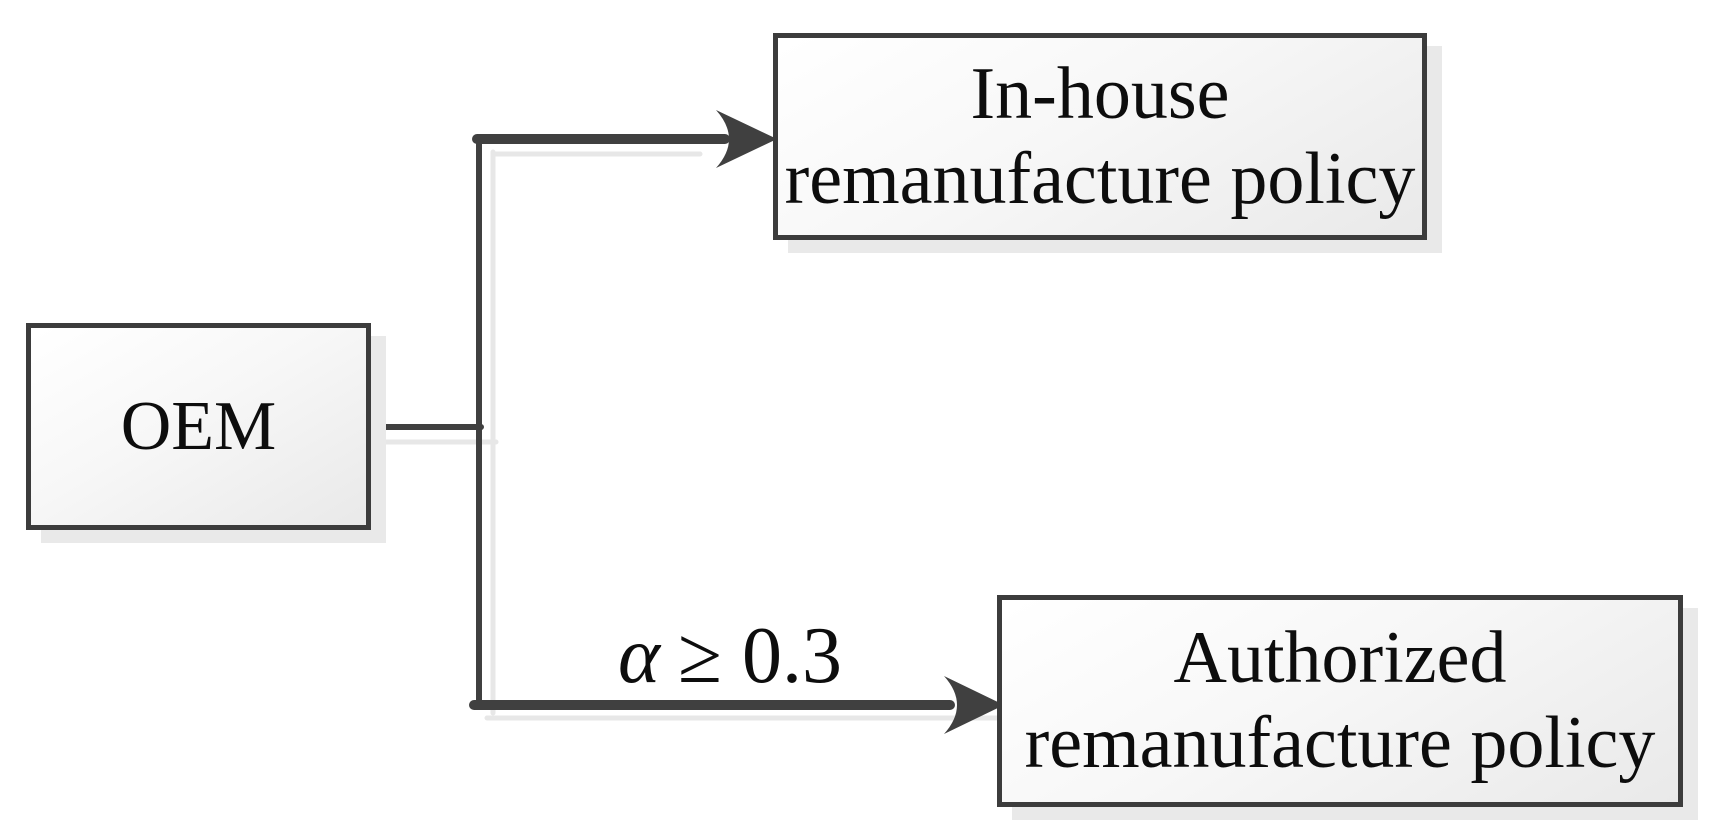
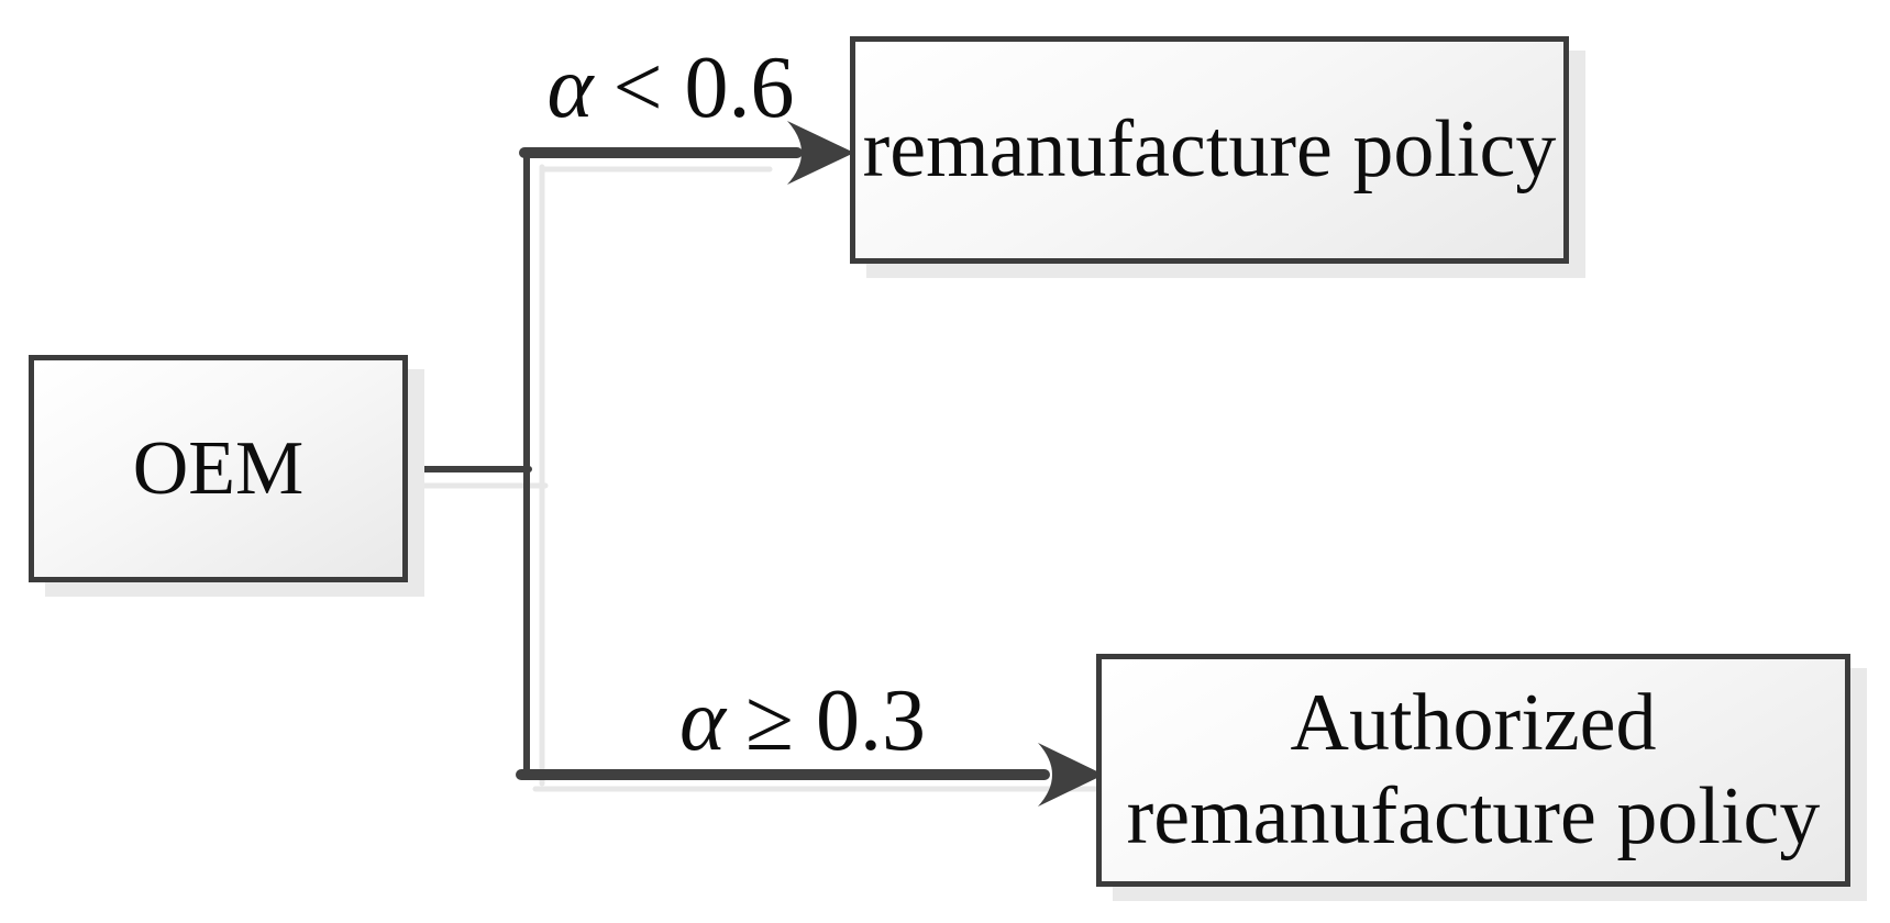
  OEM
+ α < 0.6
  α ≥ 0.3
- In-house
  remanufacture policy
  Authorized
  remanufacture policy
